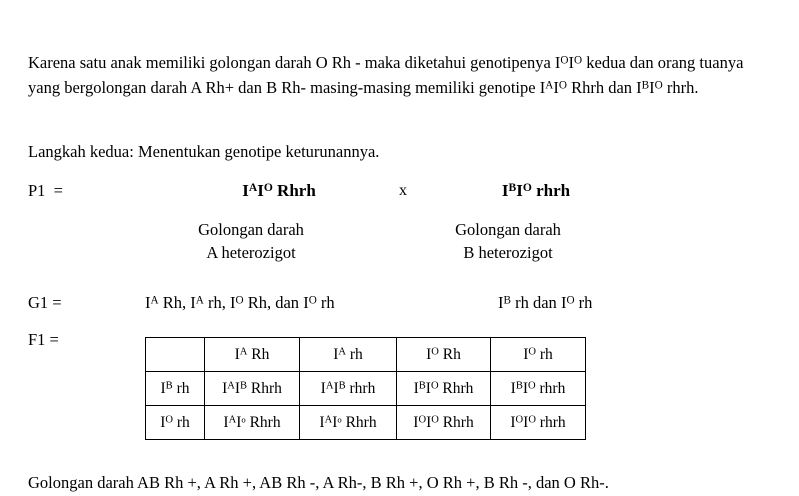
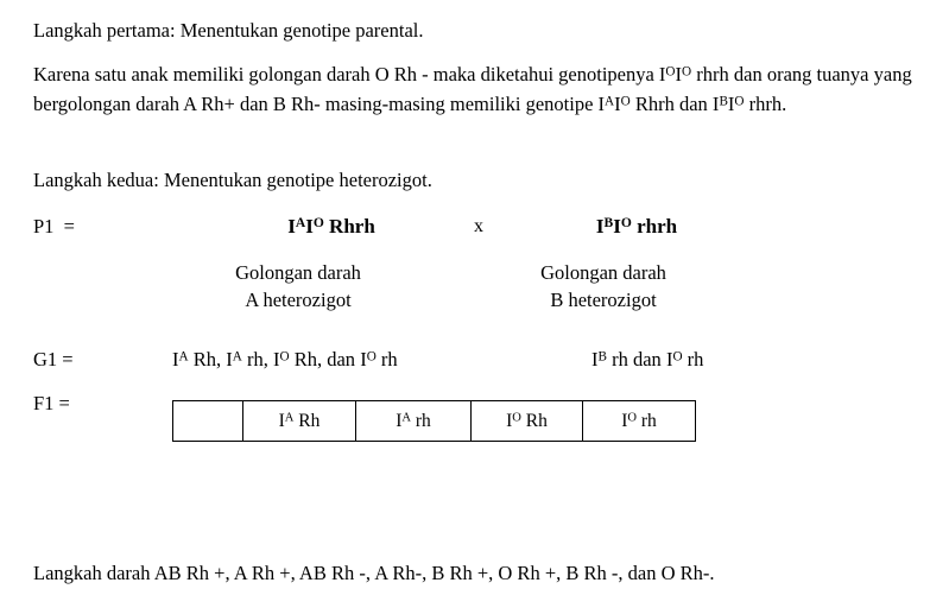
+ Langkah pertama: Menentukan genotipe parental.
- Karena satu anak memiliki golongan darah O Rh - maka diketahui genotipenya IOIO kedua dan orang tuanya yang bergolongan darah A Rh+ dan B Rh- masing-masing memiliki genotipe IAIO Rhrh dan IBIO rhrh.
+ Karena satu anak memiliki golongan darah O Rh - maka diketahui genotipenya IOIO rhrh dan orang tuanya yang bergolongan darah A Rh+ dan B Rh- masing-masing memiliki genotipe IAIO Rhrh dan IBIO rhrh.
- Langkah kedua: Menentukan genotipe keturunannya.
+ Langkah kedua: Menentukan genotipe heterozigot.
  P1 =
  IAIO Rhrh
  x
  IBIO rhrh
  Golongan darah
  A heterozigot
  Golongan darah
  B heterozigot
  G1 =
  IA Rh, IA rh, IO Rh, dan IO rh
  IB rh dan IO rh
  F1 =
  	IA Rh	IA rh	IO Rh	IO rh
- IB rh	IAIB Rhrh	IAIB rhrh	IBIO Rhrh	IBIO rhrh
- IO rh	IAIo Rhrh	IAIo Rhrh	IOIO Rhrh	IOIO rhrh
- Golongan darah AB Rh +, A Rh +, AB Rh -, A Rh-, B Rh +, O Rh +, B Rh -, dan O Rh-.
+ Langkah darah AB Rh +, A Rh +, AB Rh -, A Rh-, B Rh +, O Rh +, B Rh -, dan O Rh-.
